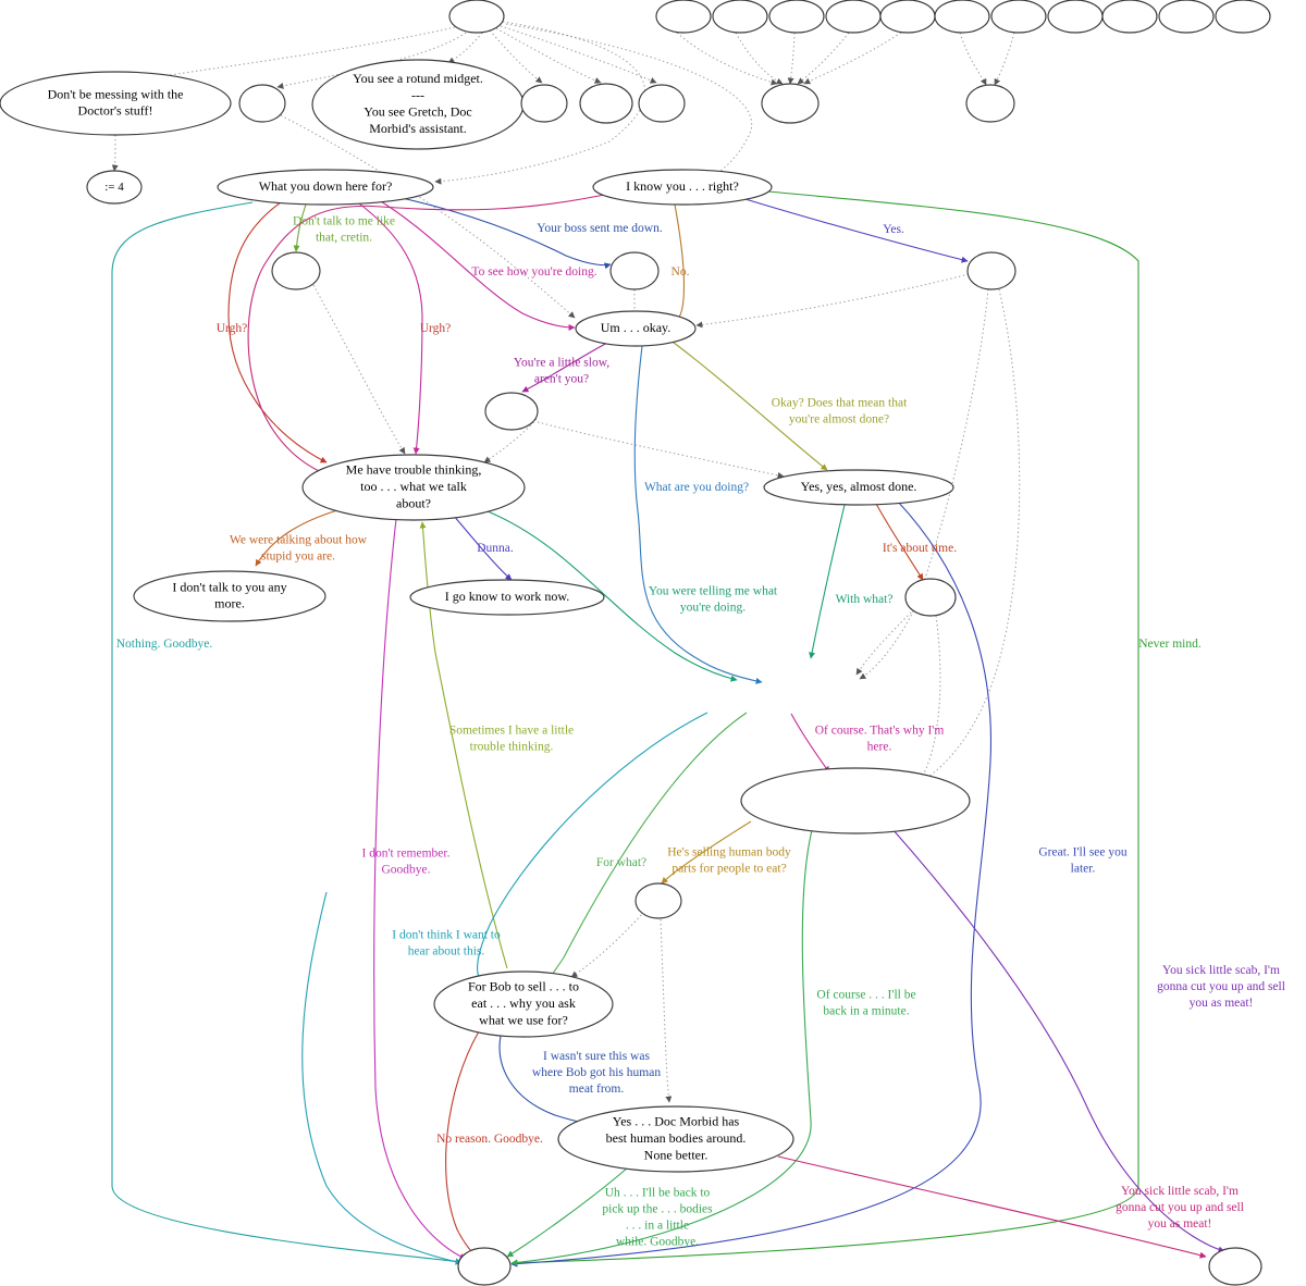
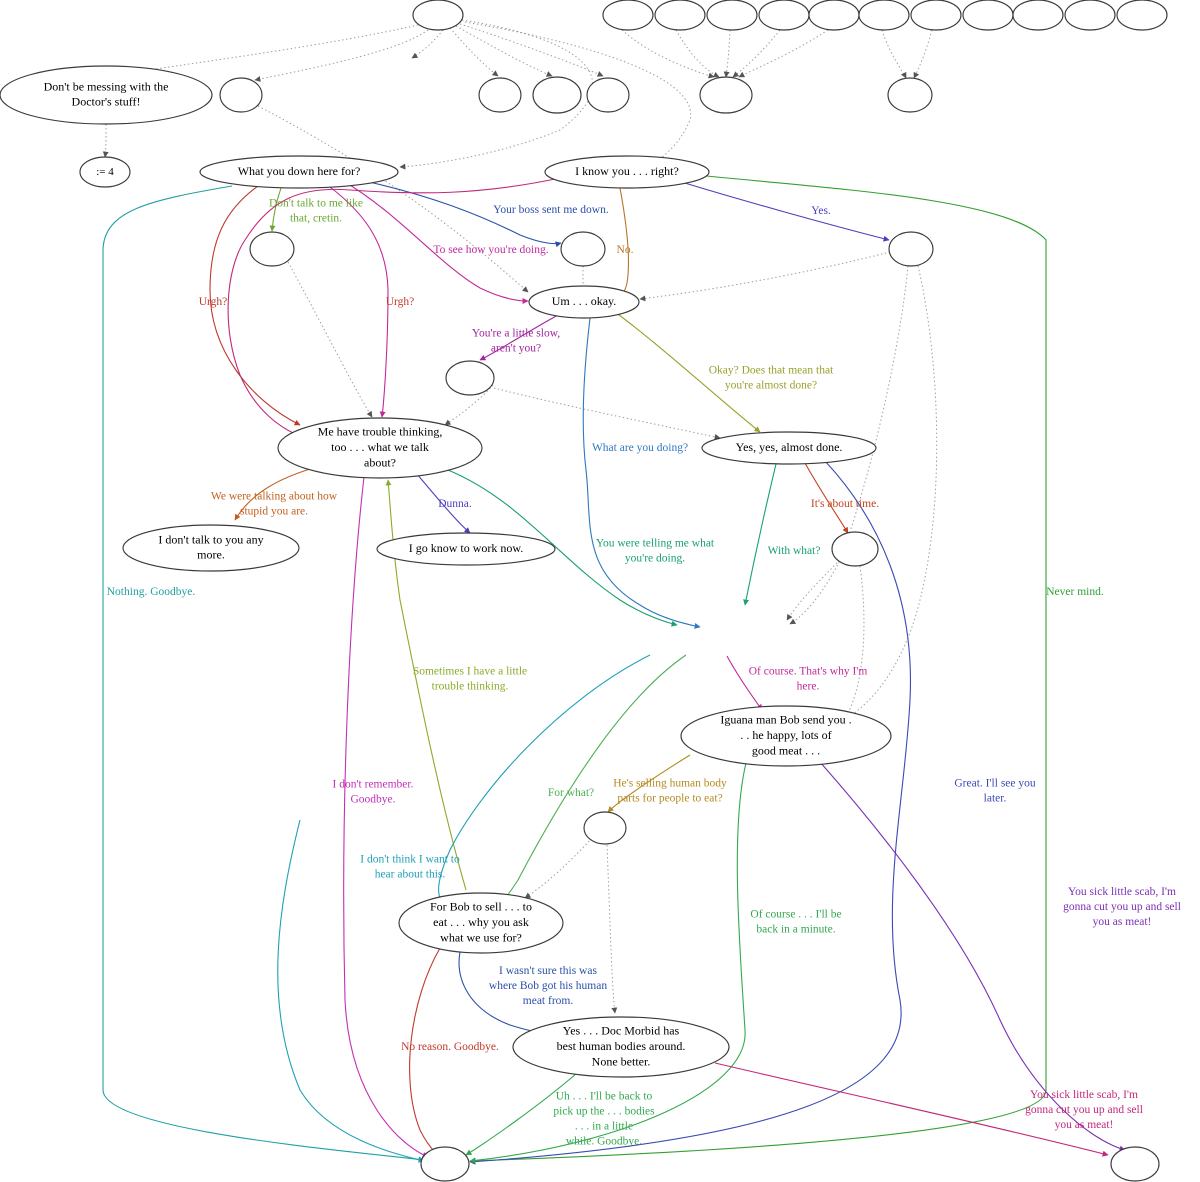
  Don't be messing with the Doctor's stuff!
- You see a rotund midget. --- You see Gretch, Doc Morbid's assistant.
  := 4
  What you down here for?
  I know you . . . right?
  Um . . . okay.
  Me have trouble thinking, too . . . what we talk about?
  Yes, yes, almost done.
  I don't talk to you any more.
  I go know to work now.
+ Iguana man Bob send you . . . he happy, lots of good meat . . .
  For Bob to sell . . . to eat . . . why you ask what we use for?
  Yes . . . Doc Morbid has best human bodies around. None better.
  Don't talk to me like that, cretin.
  Your boss sent me down.
  Yes.
  To see how you're doing.
  No.
  Urgh?
  Urgh?
  You're a little slow, aren't you?
  Okay? Does that mean that you're almost done?
  What are you doing?
  Dunna.
  We were talking about how stupid you are.
  It's about time.
  You were telling me what you're doing.
  With what?
  Nothing. Goodbye.
  Never mind.
  Sometimes I have a little trouble thinking.
  Of course. That's why I'm here.
  For what?
  He's selling human body parts for people to eat?
  Great. I'll see you later.
  I don't remember. Goodbye.
  I don't think I want to hear about this.
  You sick little scab, I'm gonna cut you up and sell you as meat!
  Of course . . . I'll be back in a minute.
  I wasn't sure this was where Bob got his human meat from.
  No reason. Goodbye.
  Uh . . . I'll be back to pick up the . . . bodies . . . in a little while. Goodbye.
  You sick little scab, I'm gonna cut you up and sell you as meat!
